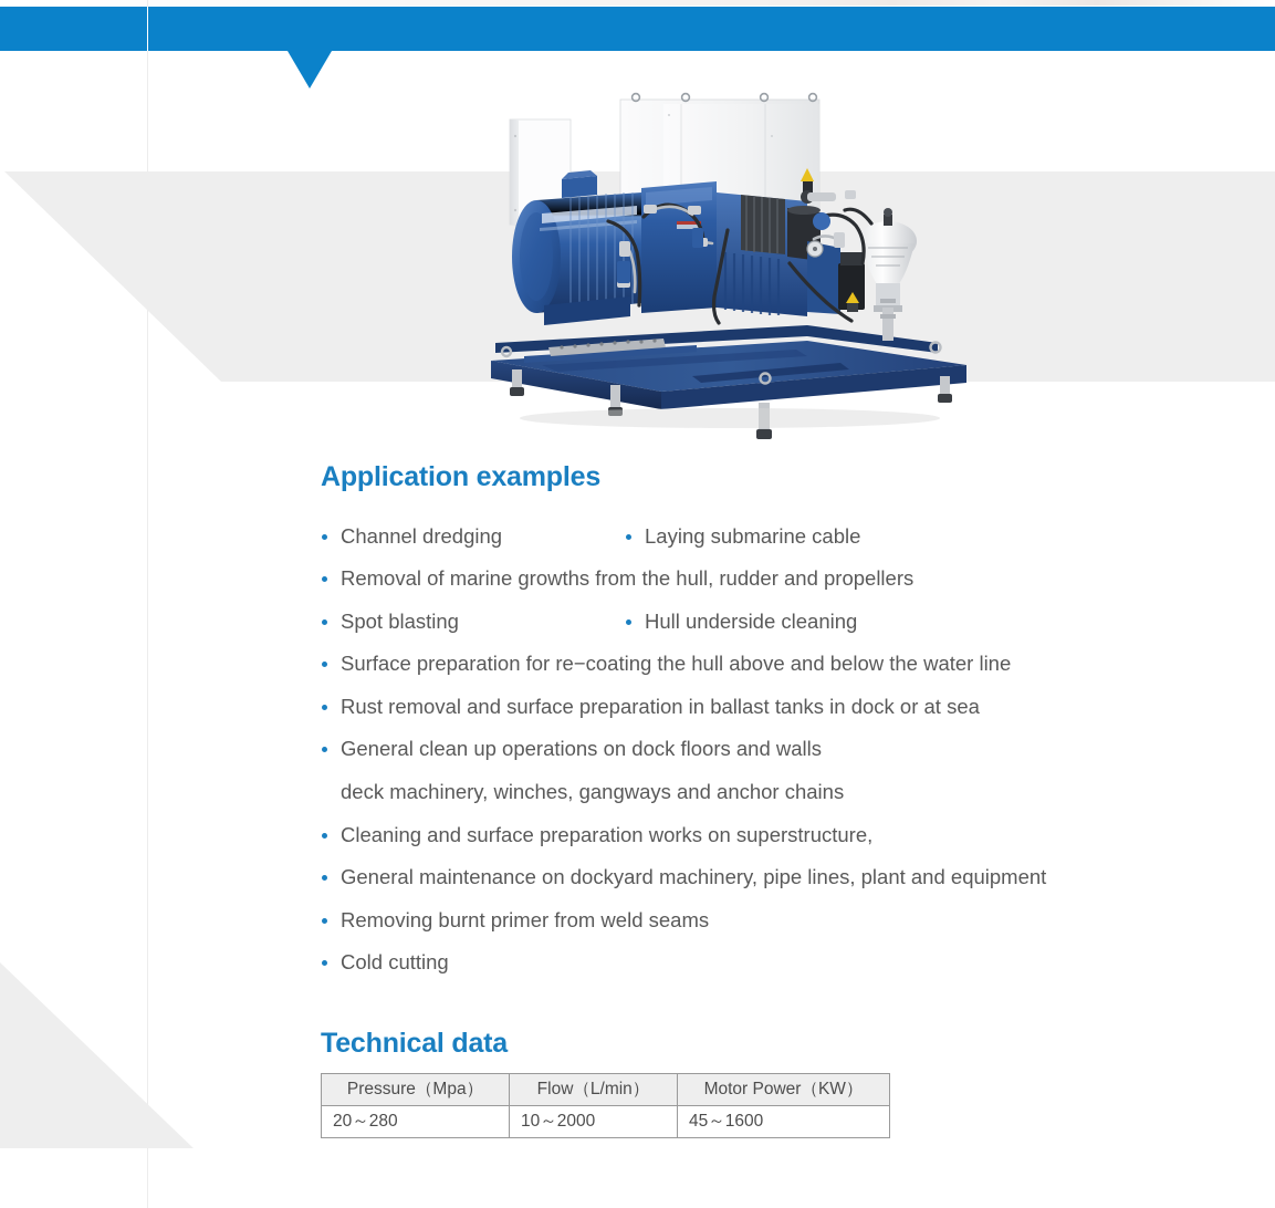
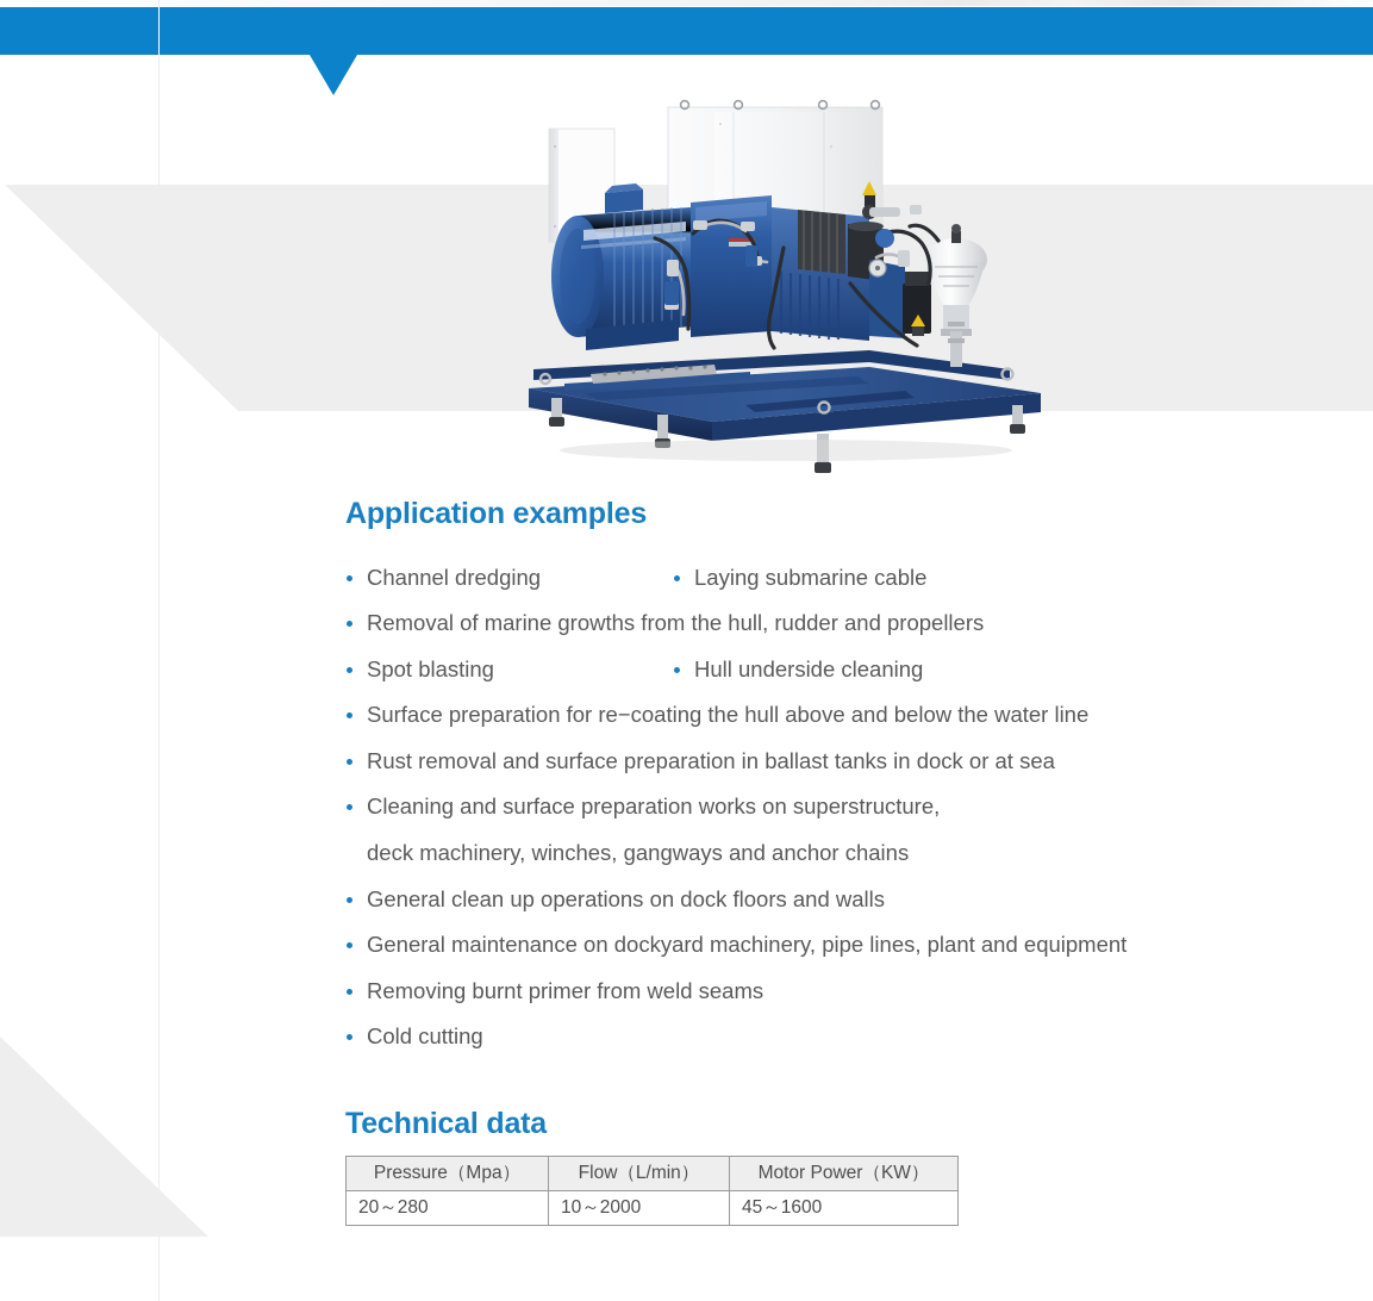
  Application examples
  Channel dredging
  Laying submarine cable
  Removal of marine growths from the hull, rudder and propellers
  Spot blasting
  Hull underside cleaning
  Surface preparation for re−coating the hull above and below the water line
  Rust removal and surface preparation in ballast tanks in dock or at sea
- General clean up operations on dock floors and walls
+ Cleaning and surface preparation works on superstructure,
  deck machinery, winches, gangways and anchor chains
- Cleaning and surface preparation works on superstructure,
+ General clean up operations on dock floors and walls
  General maintenance on dockyard machinery, pipe lines, plant and equipment
  Removing burnt primer from weld seams
  Cold cutting
  Technical data
  Pressure（Mpa）	Flow（L/min）	Motor Power（KW）
  20～280	10～2000	45～1600
